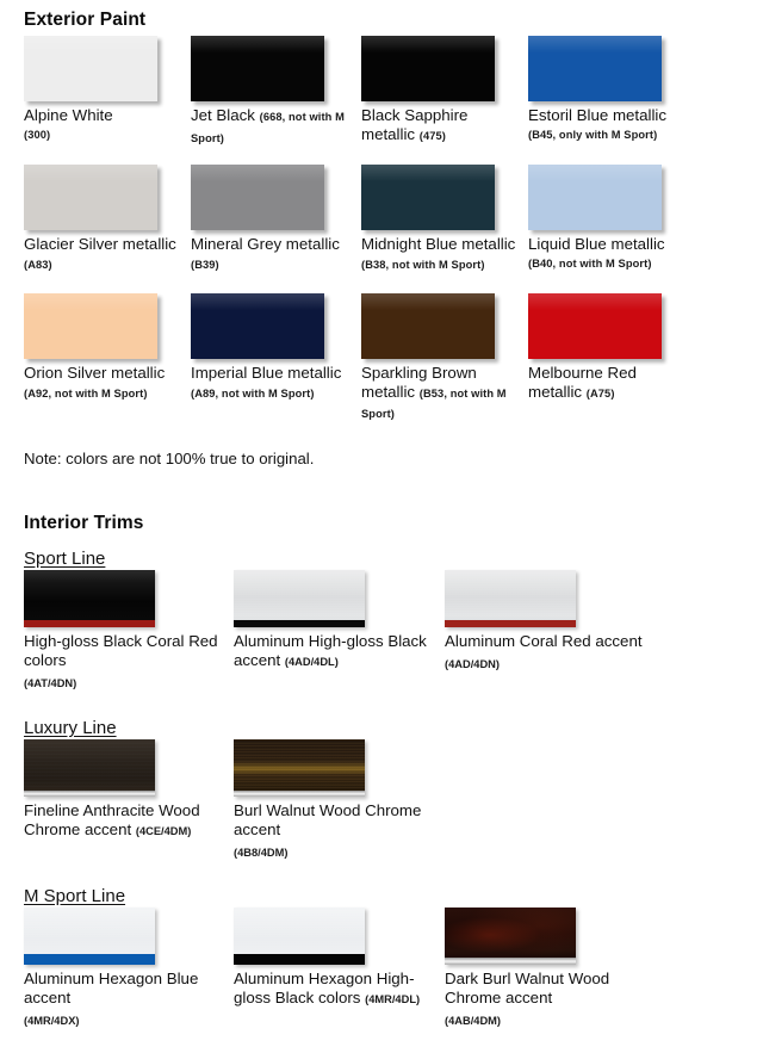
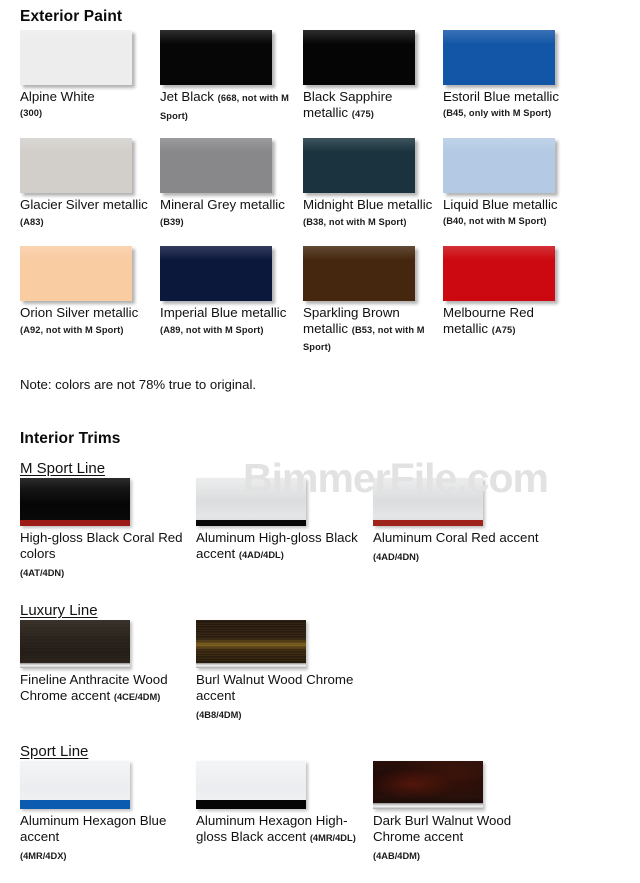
+ BimmerFile.com
  Exterior Paint
  Alpine White
  (300)
  Jet Black (668, not with M Sport)
  Black Sapphire metallic (475)
  Estoril Blue metallic
  (B45, only with M Sport)
  Glacier Silver metallic (A83)
  Mineral Grey metallic (B39)
  Midnight Blue metallic (B38, not with M Sport)
  Liquid Blue metallic
  (B40, not with M Sport)
  Orion Silver metallic (A92, not with M Sport)
  Imperial Blue metallic (A89, not with M Sport)
  Sparkling Brown metallic (B53, not with M Sport)
  Melbourne Red metallic (A75)
- Note: colors are not 100% true to original.
+ Note: colors are not 78% true to original.
  Interior Trims
- Sport Line
+ M Sport Line
  High-gloss Black Coral Red colors
  (4AT/4DN)
  Aluminum High-gloss Black accent (4AD/4DL)
  Aluminum Coral Red accent
  (4AD/4DN)
  Luxury Line
  Fineline Anthracite Wood Chrome accent (4CE/4DM)
  Burl Walnut Wood Chrome accent
  (4B8/4DM)
- M Sport Line
+ Sport Line
  Aluminum Hexagon Blue accent
  (4MR/4DX)
- Aluminum Hexagon High-gloss Black colors (4MR/4DL)
+ Aluminum Hexagon High-gloss Black accent (4MR/4DL)
  Dark Burl Walnut Wood Chrome accent
  (4AB/4DM)
